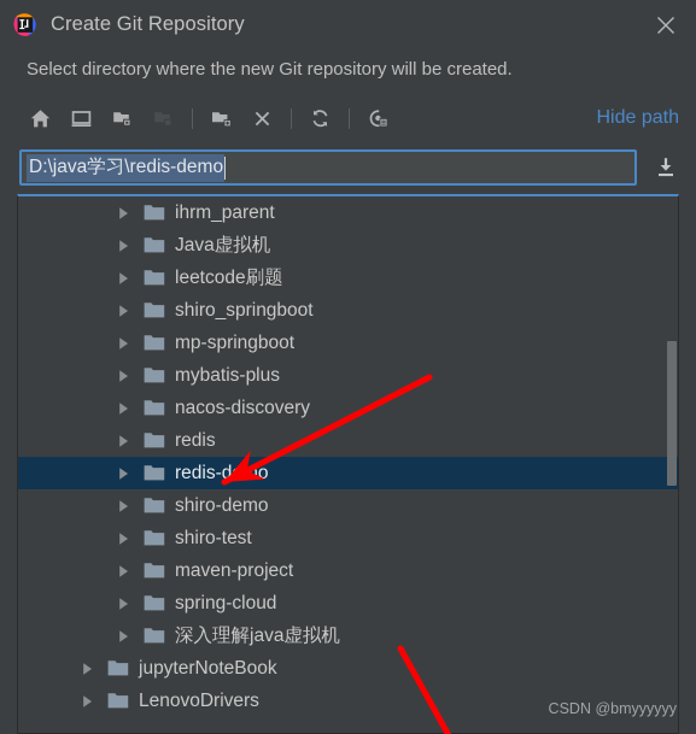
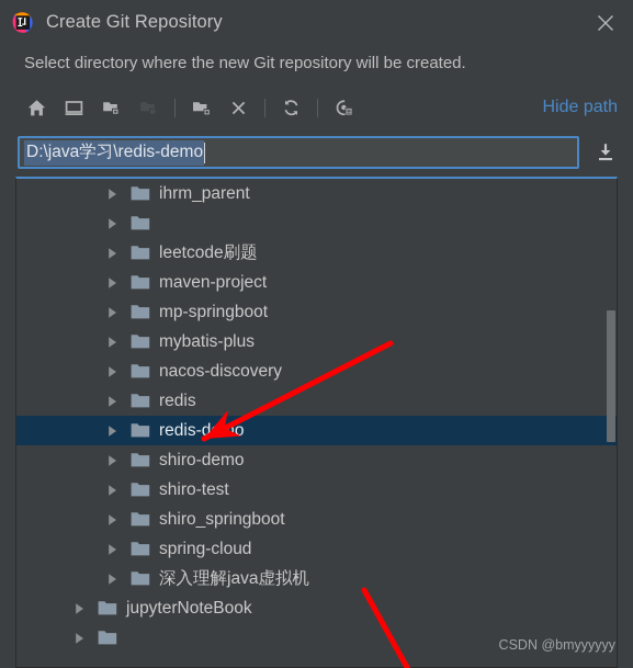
  Create Git Repository
  Select directory where the new Git repository will be created.
  Hide path
  D:\java学习\redis-demo
  ihrm_parent
- Java虚拟机
  leetcode刷题
- shiro_springboot
+ maven-project
  mp-springboot
  mybatis-plus
  nacos-discovery
  redis
  redis-do
  shiro-demo
  shiro-test
- maven-project
+ shiro_springboot
  spring-cloud
  深入理解java虚拟机
  jupyterNoteBook
- LenovoDrivers
  CSDN @bmyyyyyy
